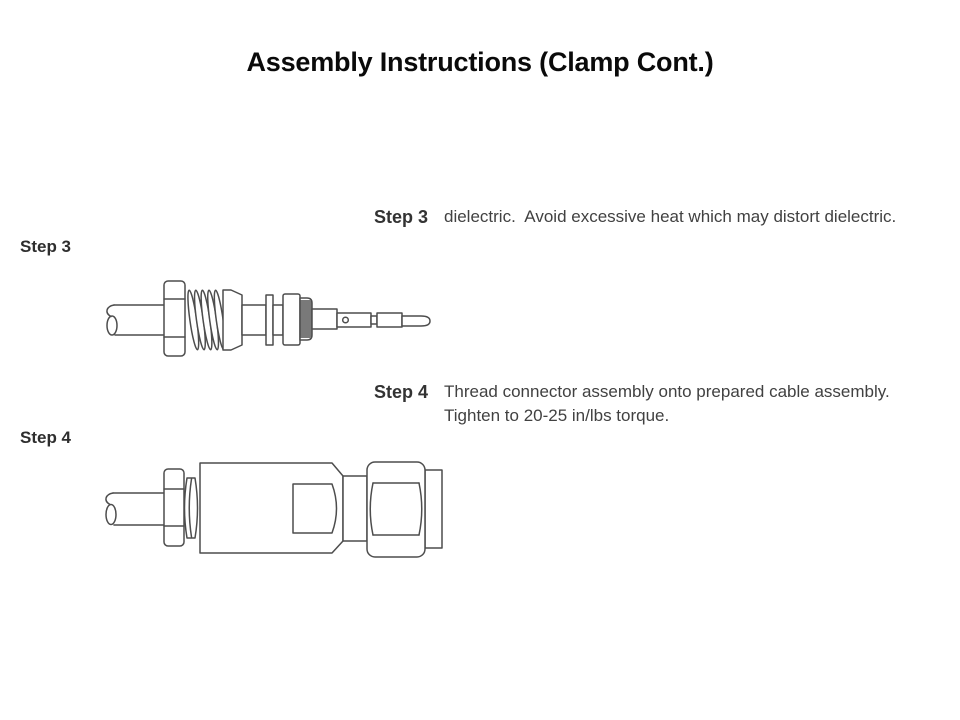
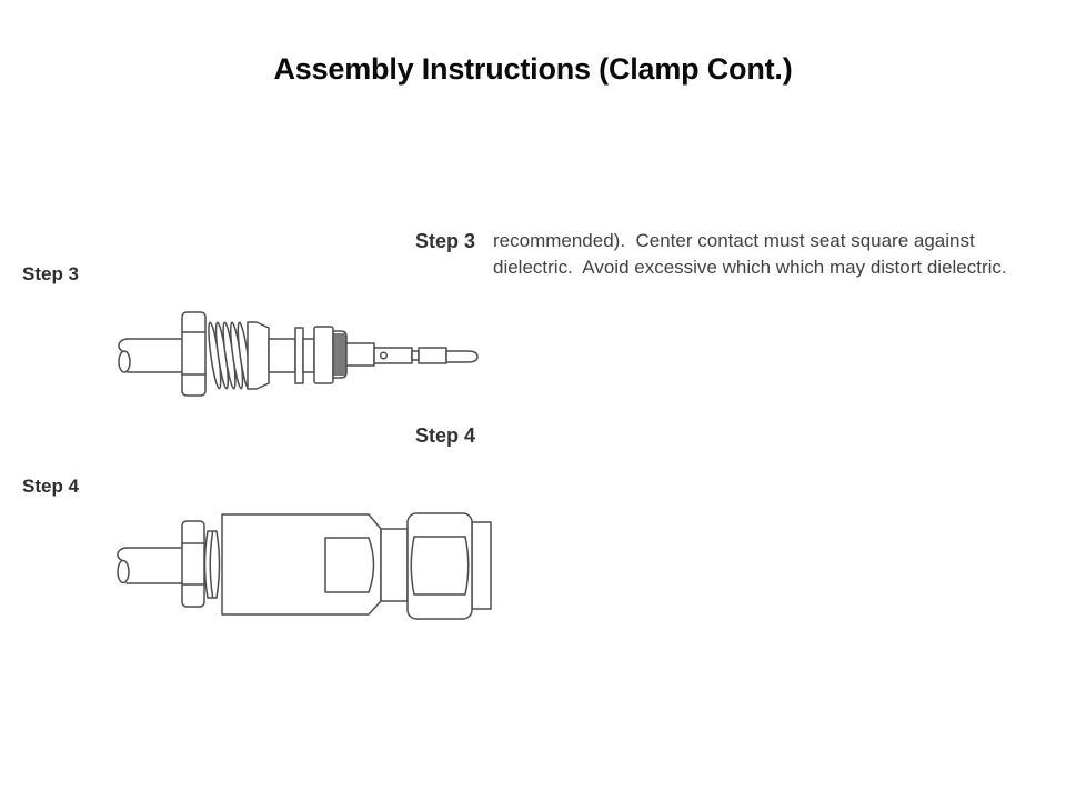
  Assembly Instructions (Clamp Cont.)
  Step 3
  Step 4
  Step 3
+ recommended). Center contact must seat square against
- dielectric. Avoid excessive heat which may distort dielectric.
+ dielectric. Avoid excessive which which may distort dielectric.
  Step 4
- Thread connector assembly onto prepared cable assembly.
- Tighten to 20-25 in/lbs torque.
